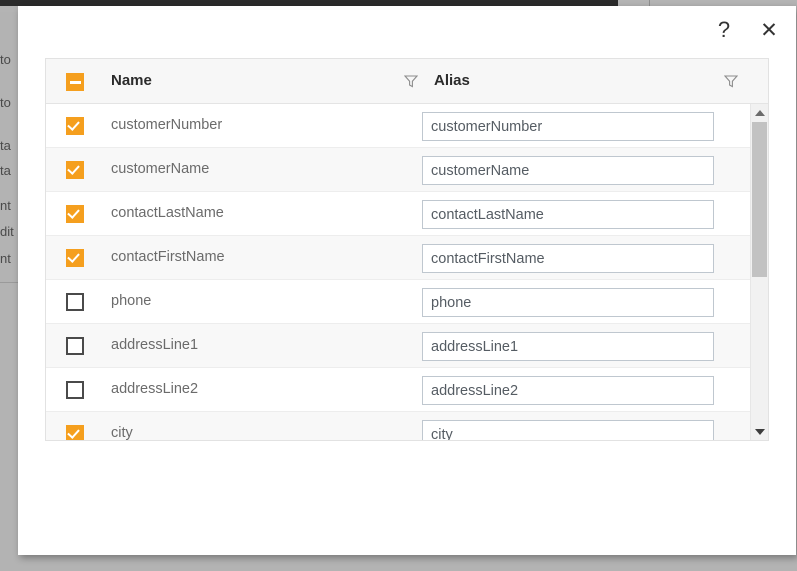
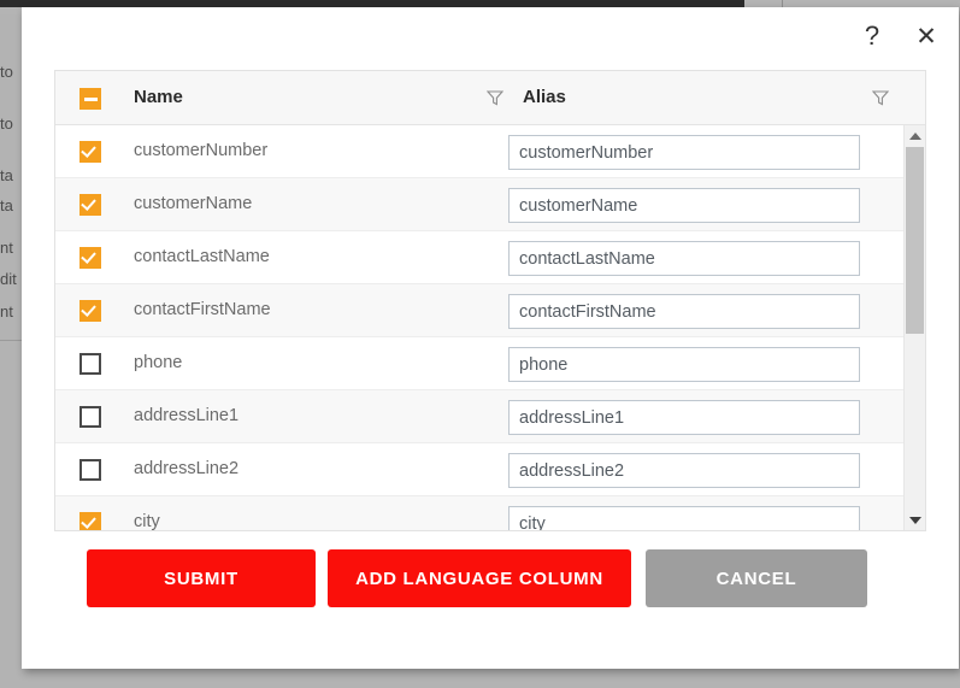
  to
  to
  ta
  ta
  nt
  dit
  nt
  ?
  ✕
  Name
  Alias
  customerNumber
  customerNumber
  customerName
  customerName
  contactLastName
  contactLastName
  contactFirstName
  contactFirstName
  phone
  phone
  addressLine1
  addressLine1
  addressLine2
  addressLine2
  city
  city
+ SUBMIT
+ ADD LANGUAGE COLUMN
+ CANCEL
